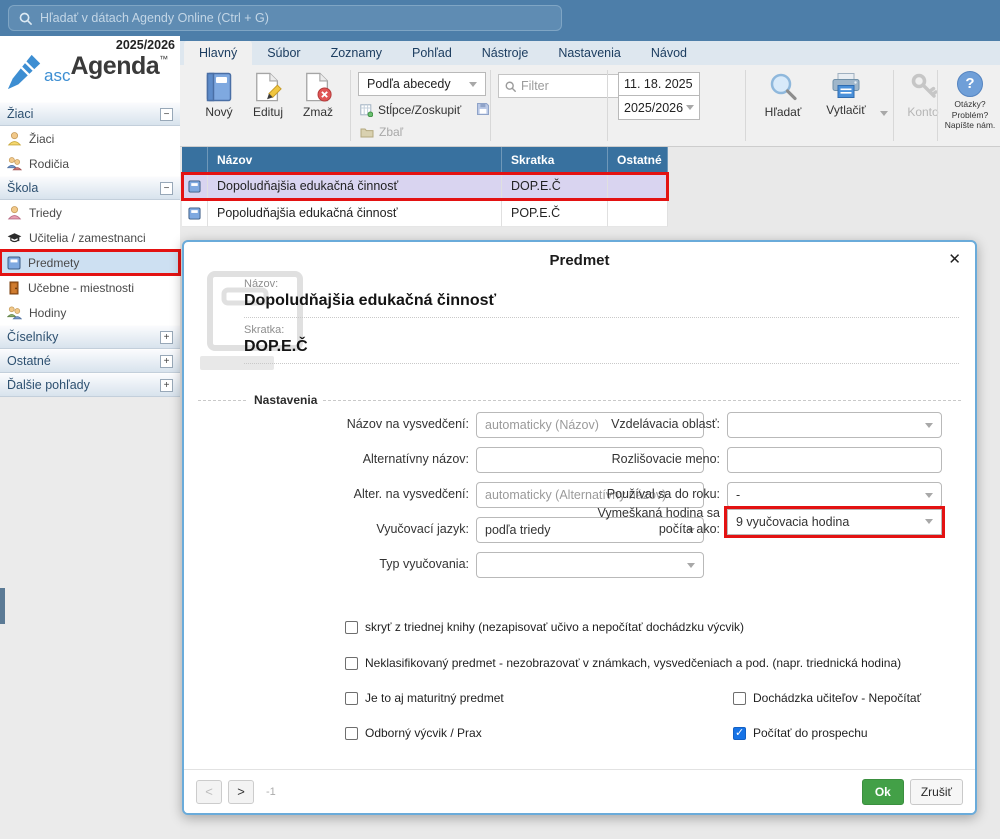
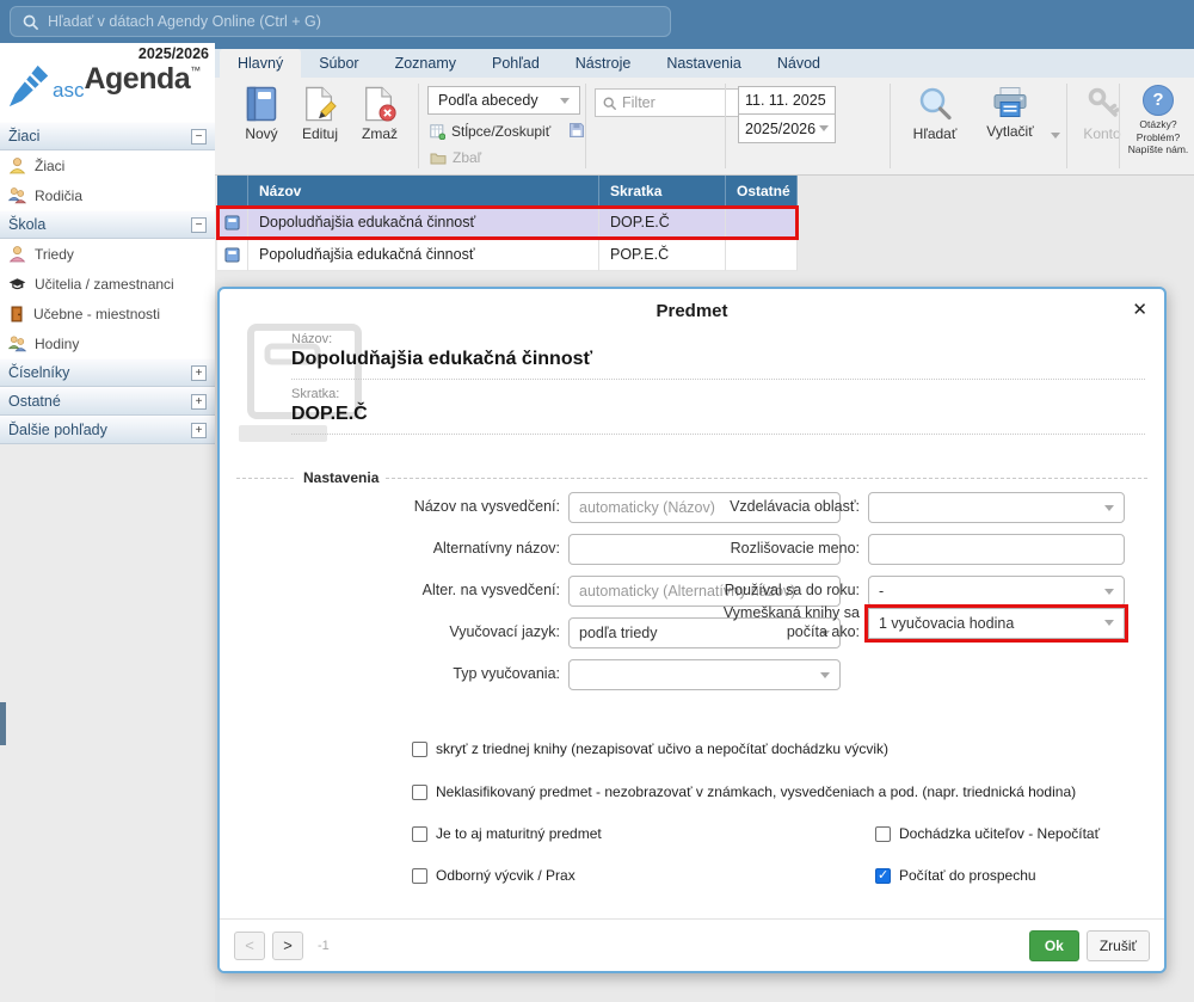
  Hľadať v dátach Agendy Online (Ctrl + G)
  2025/2026
  asc
  Agenda
  ™
  Žiaci
  −
  Žiaci
  Rodičia
  Škola
  −
  Triedy
  Učitelia / zamestnanci
- Predmety
  Učebne - miestnosti
  Hodiny
  Číselníky
  +
  Ostatné
  +
  Ďalšie pohľady
  +
  Hlavný
  Súbor
  Zoznamy
  Pohľad
  Nástroje
  Nastavenia
  Návod
  Nový
  Edituj
  Zmaž
  Podľa abecedy
  Stĺpce/Zoskupiť
  Zbaľ
  Filter
- 11. 18. 2025
+ 11. 11. 2025
  2025/2026
  Hľadať
  Vytlačiť
  Konto
  ?
  Otázky?
  Problém?
  Napíšte nám.
  Názov
  Skratka
  Ostatné
  Dopoludňajšia edukačná činnosť
  DOP.E.Č
  Popoludňajšia edukačná činnosť
  POP.E.Č
  Predmet
  ✕
  Názov:
  Dopoludňajšia edukačná činnosť
  Skratka:
  DOP.E.Č
  Nastavenia
  Názov na vysvedčení:
  automaticky (Názov)
  Alternatívny názov:
  Alter. na vysvedčení:
  automaticky (Alternatívny názov)
  Vyučovací jazyk:
  podľa triedy
  Typ vyučovania:
  Vzdelávacia oblasť:
  Rozlišovacie meno:
  Používal sa do roku:
  -
- Vymeškaná hodina sa počíta ako:
+ Vymeškaná knihy sa počíta ako:
- 9 vyučovacia hodina
+ 1 vyučovacia hodina
  skryť z triednej knihy (nezapisovať učivo a nepočítať dochádzku výcvik)
  Neklasifikovaný predmet - nezobrazovať v známkach, vysvedčeniach a pod. (napr. triednická hodina)
  Je to aj maturitný predmet
  Dochádzka učiteľov - Nepočítať
  Odborný výcvik / Prax
  Počítať do prospechu
  <
  >
  -1
  Ok
  Zrušiť
